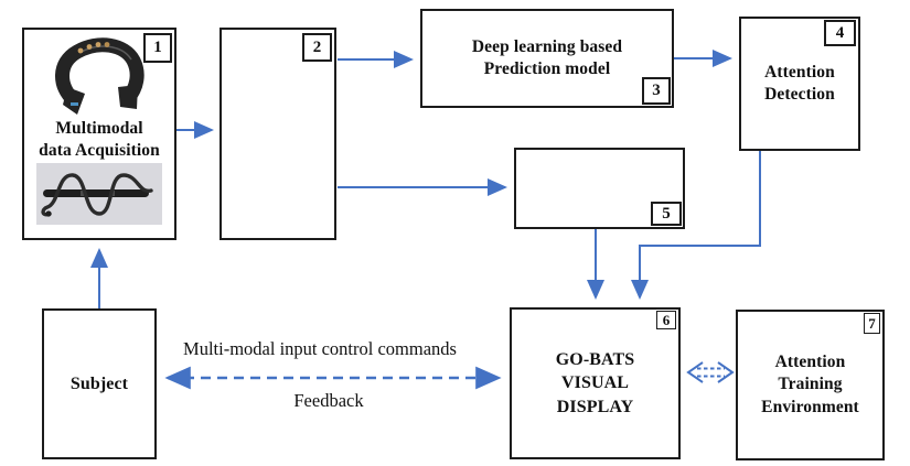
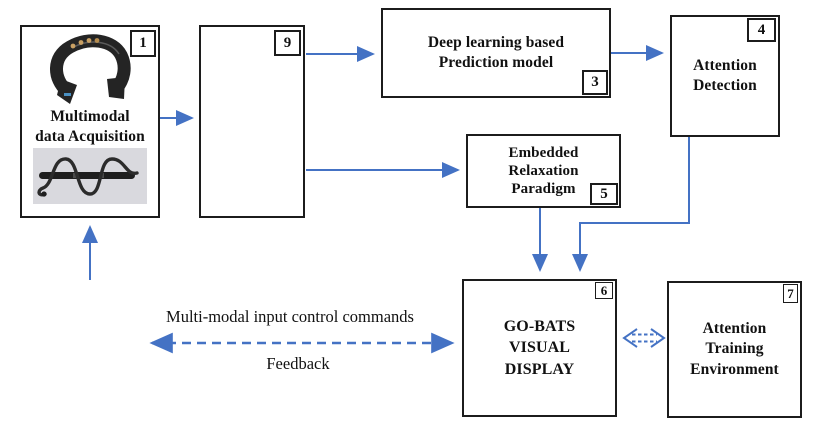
  1
  Multimodal
  data Acquisition
- 2
+ 9
  3
  Deep learning based
  Prediction model
  4
  Attention
  Detection
  5
+ Embedded
+ Relaxation
+ Paradigm
  6
  GO-BATS
  VISUAL
  DISPLAY
  7
  Attention
  Training
  Environment
- Subject
  Multi-modal input control commands
  Feedback
